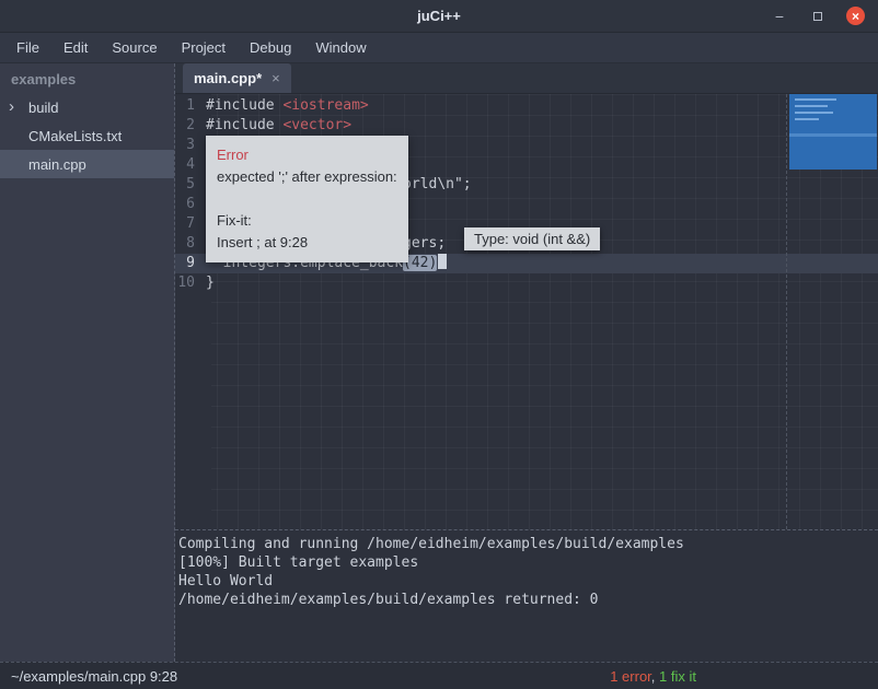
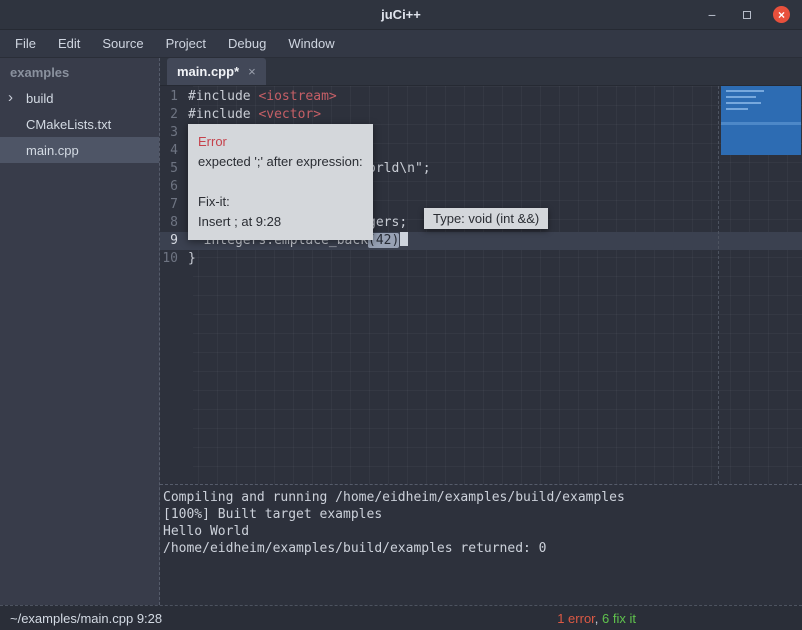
  juCi++
  −
  ×
  File
  Edit
  Source
  Project
  Debug
  Window
  examples
  ›
  build
  CMakeLists.txt
  main.cpp
  main.cpp*
  ×
  1
  #include <iostream>
  2
  #include <vector>
  3
  4
  5
  6
  7
  8
  9
  integers.emplace_back(42)
  10
  }
  Error
  expected ';' after expression:
  Fix-it:
  Insert ; at 9:28
  Type: void (int &&)
  Compiling and running /home/eidheim/examples/build/examples
  [100%] Built target examples
  Hello World
  /home/eidheim/examples/build/examples returned: 0
  ~/examples/main.cpp 9:28
- 1 error, 1 fix it
+ 1 error, 6 fix it
